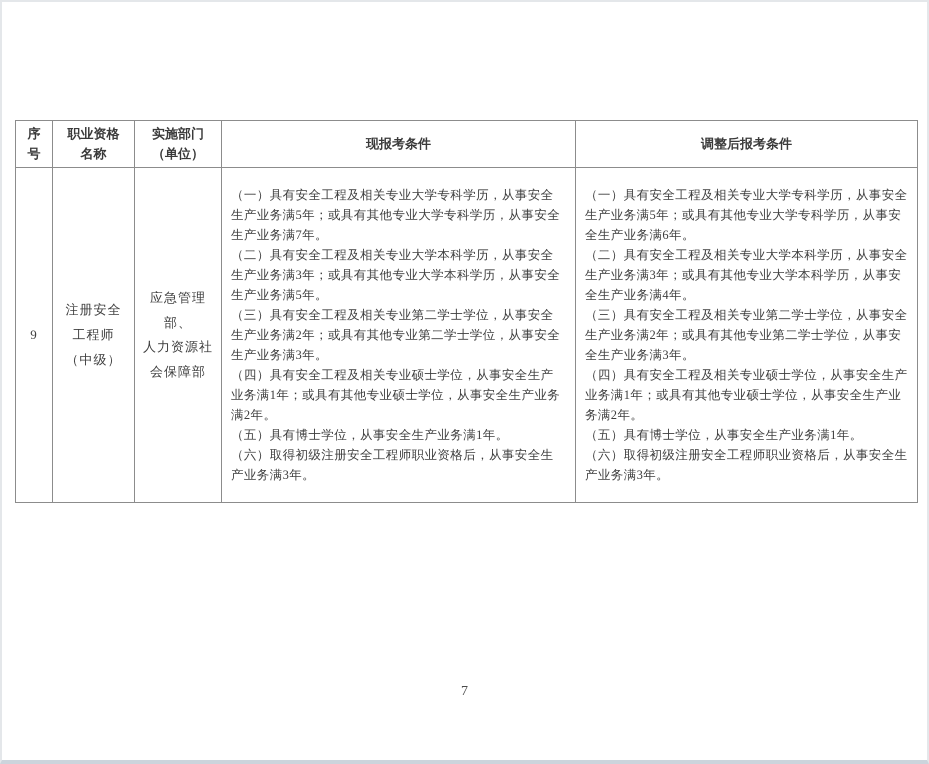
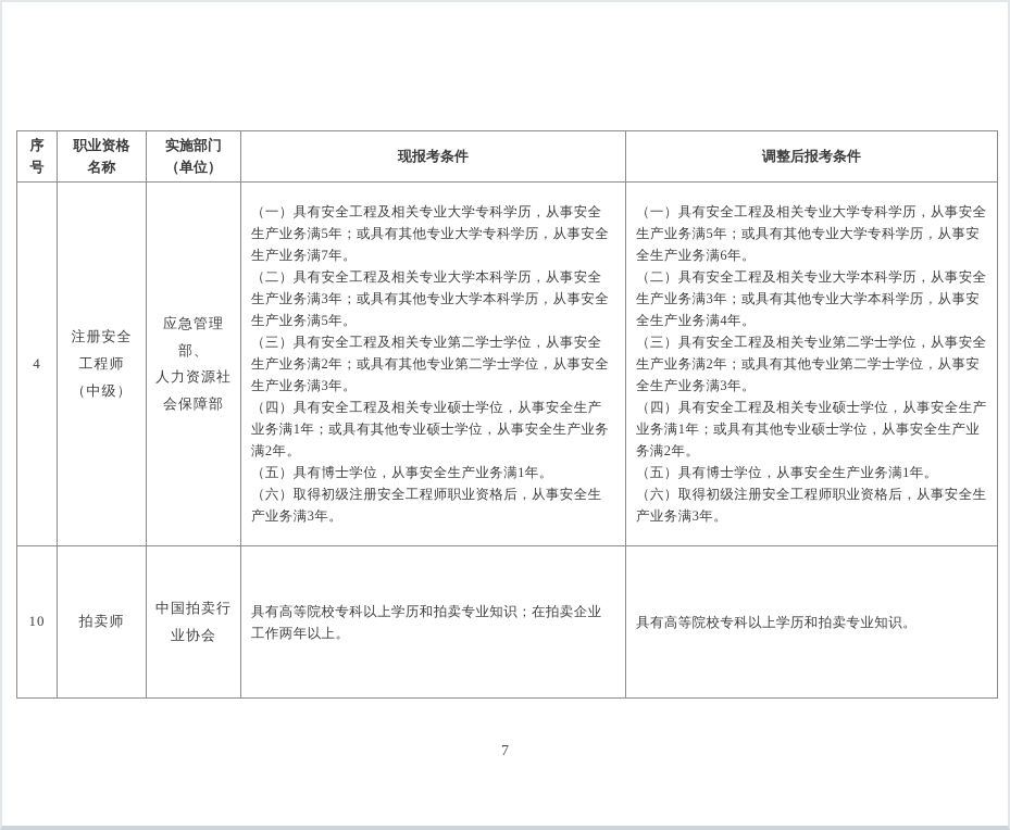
  序 号	职业资格 名称	实施部门 （单位）	现报考条件	调整后报考条件
- 9	注册安全 工程师 （中级）	应急管理部、 人力资源社 会保障部	（一）具有安全工程及相关专业大学专科学历，从事安全生产业务满5年；或具有其他专业大学专科学历，从事安全生产业务满7年。 （二）具有安全工程及相关专业大学本科学历，从事安全生产业务满3年；或具有其他专业大学本科学历，从事安全生产业务满5年。 （三）具有安全工程及相关专业第二学士学位，从事安全生产业务满2年；或具有其他专业第二学士学位，从事安全生产业务满3年。 （四）具有安全工程及相关专业硕士学位，从事安全生产业务满1年；或具有其他专业硕士学位，从事安全生产业务满2年。 （五）具有博士学位，从事安全生产业务满1年。 （六）取得初级注册安全工程师职业资格后，从事安全生产业务满3年。	（一）具有安全工程及相关专业大学专科学历，从事安全生产业务满5年；或具有其他专业大学专科学历，从事安全生产业务满6年。 （二）具有安全工程及相关专业大学本科学历，从事安全生产业务满3年；或具有其他专业大学本科学历，从事安全生产业务满4年。 （三）具有安全工程及相关专业第二学士学位，从事安全生产业务满2年；或具有其他专业第二学士学位，从事安全生产业务满3年。 （四）具有安全工程及相关专业硕士学位，从事安全生产业务满1年；或具有其他专业硕士学位，从事安全生产业务满2年。 （五）具有博士学位，从事安全生产业务满1年。 （六）取得初级注册安全工程师职业资格后，从事安全生产业务满3年。
+ 4	注册安全 工程师 （中级）	应急管理部、 人力资源社 会保障部	（一）具有安全工程及相关专业大学专科学历，从事安全生产业务满5年；或具有其他专业大学专科学历，从事安全生产业务满7年。 （二）具有安全工程及相关专业大学本科学历，从事安全生产业务满3年；或具有其他专业大学本科学历，从事安全生产业务满5年。 （三）具有安全工程及相关专业第二学士学位，从事安全生产业务满2年；或具有其他专业第二学士学位，从事安全生产业务满3年。 （四）具有安全工程及相关专业硕士学位，从事安全生产业务满1年；或具有其他专业硕士学位，从事安全生产业务满2年。 （五）具有博士学位，从事安全生产业务满1年。 （六）取得初级注册安全工程师职业资格后，从事安全生产业务满3年。	（一）具有安全工程及相关专业大学专科学历，从事安全生产业务满5年；或具有其他专业大学专科学历，从事安全生产业务满6年。 （二）具有安全工程及相关专业大学本科学历，从事安全生产业务满3年；或具有其他专业大学本科学历，从事安全生产业务满4年。 （三）具有安全工程及相关专业第二学士学位，从事安全生产业务满2年；或具有其他专业第二学士学位，从事安全生产业务满3年。 （四）具有安全工程及相关专业硕士学位，从事安全生产业务满1年；或具有其他专业硕士学位，从事安全生产业务满2年。 （五）具有博士学位，从事安全生产业务满1年。 （六）取得初级注册安全工程师职业资格后，从事安全生产业务满3年。
+ 10	拍卖师	中国拍卖行 业协会	具有高等院校专科以上学历和拍卖专业知识；在拍卖企业工作两年以上。	具有高等院校专科以上学历和拍卖专业知识。
  7
